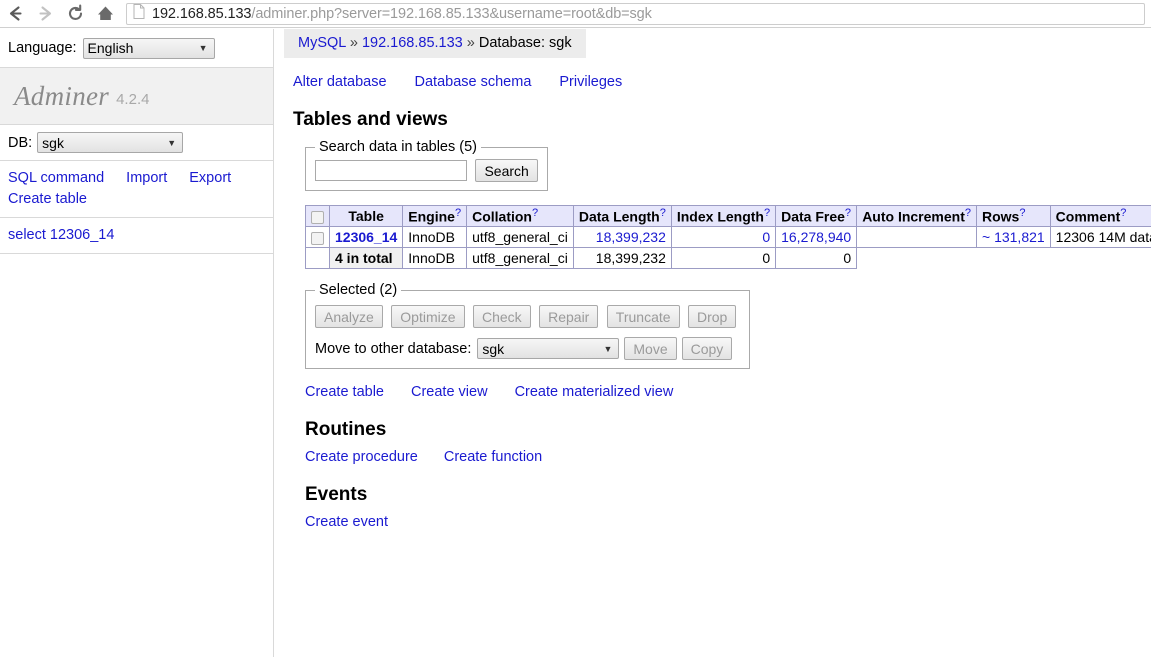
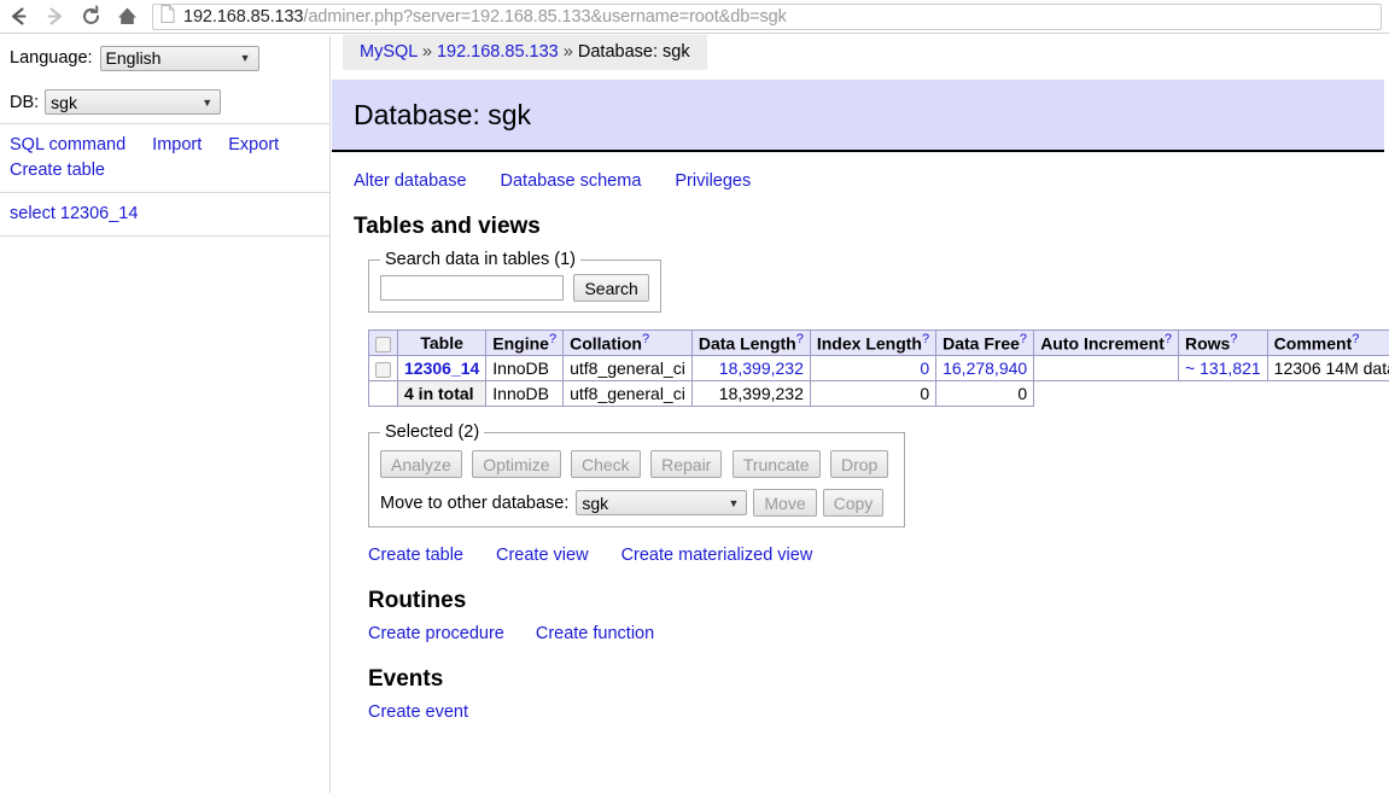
  192.168.85.133/adminer.php?server=192.168.85.133&username=root&db=sgk
  Language:
  English
  ▼
- Adminer
- 4.2.4
  DB:
  sgk
  ▼
  SQL command Import Export
  Create table
  select 12306_14
  MySQL » 192.168.85.133 » Database: sgk
+ Database: sgk
  Alter database Database schema Privileges
  Tables and views
- Search data in tables (5)
+ Search data in tables (1)
  Search
  	Table	Engine?	Collation?	Data Length?	Index Length?	Data Free?	Auto Increment?	Rows?	Comment?
  	12306_14	InnoDB	utf8_general_ci	18,399,232	0	16,278,940		~ 131,821	12306 14M dat
  	4 in total	InnoDB	utf8_general_ci	18,399,232	0	0
  Selected (2)
  Analyze Optimize Check Repair Truncate Drop
  Move to other database:
  sgk
  ▼
  Move
  Copy
  Create table Create view Create materialized view
  Routines
  Create procedure Create function
  Events
  Create event
